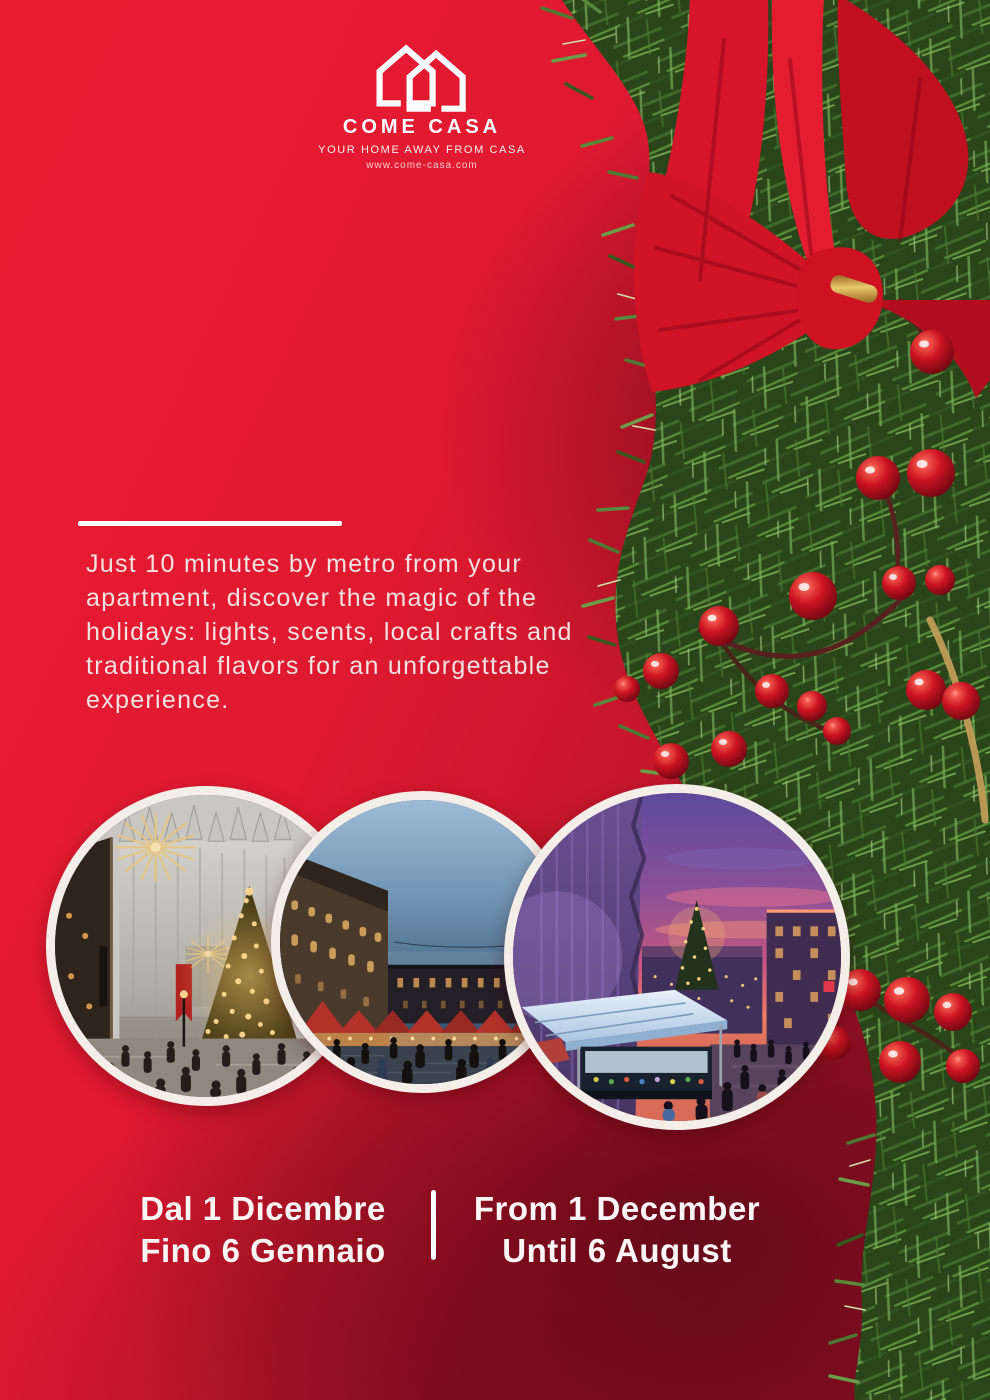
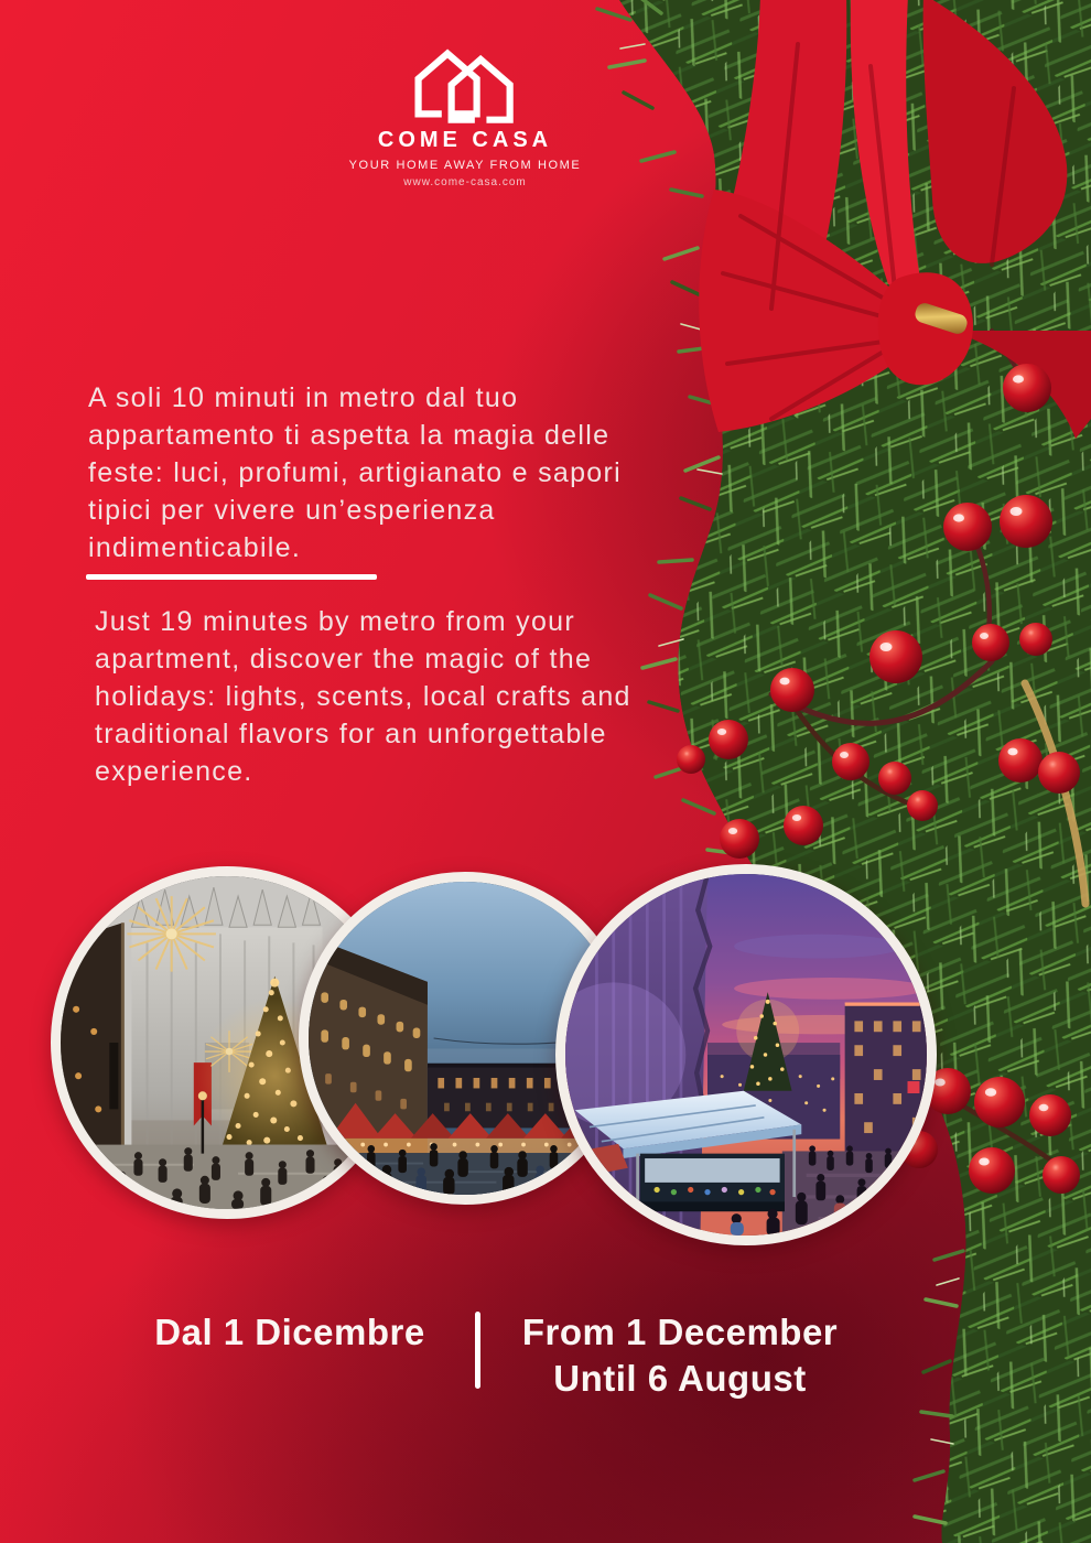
  COME CASA
- YOUR HOME AWAY FROM CASA
+ YOUR HOME AWAY FROM HOME
  www.come-casa.com
+ A soli 10 minuti in metro dal tuo appartamento ti aspetta la magia delle feste: luci, profumi, artigianato e sapori tipici per vivere un’esperienza indimenticabile.
- Just 10 minutes by metro from your apartment, discover the magic of the holidays: lights, scents, local crafts and traditional flavors for an unforgettable experience.
+ Just 19 minutes by metro from your apartment, discover the magic of the holidays: lights, scents, local crafts and traditional flavors for an unforgettable experience.
  Dal 1 Dicembre
- Fino 6 Gennaio
  From 1 December
  Until 6 August
